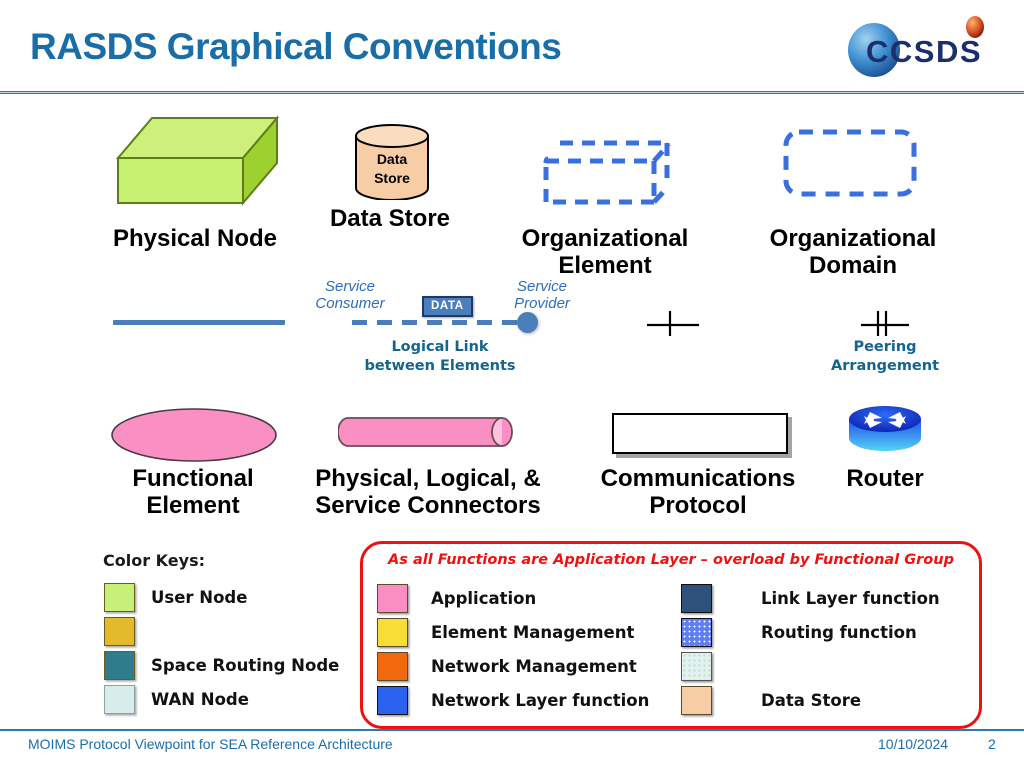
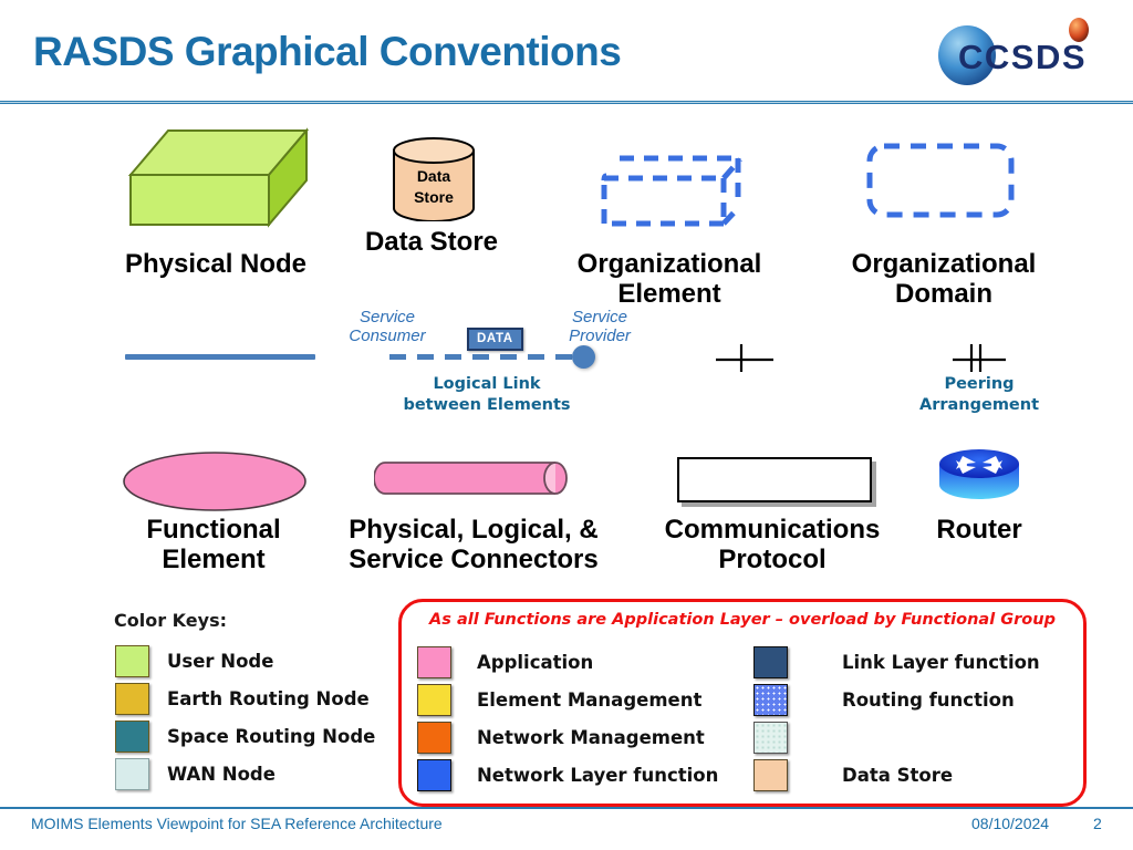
  RASDS Graphical Conventions
  CCSDS
  Physical Node
  Data
  Store
  Data Store
  Organizational
  Element
  Organizational
  Domain
  Service
  Consumer
  Service
  Provider
  DATA
  Logical Link
  between Elements
  Peering
  Arrangement
  Functional
  Element
  Physical, Logical, &
  Service Connectors
  Communications
  Protocol
  Router
  Color Keys:
  User Node
+ Earth Routing Node
  Space Routing Node
  WAN Node
  As all Functions are Application Layer – overload by Functional Group
  Application
  Element Management
  Network Management
  Network Layer function
  Link Layer function
  Routing function
  Data Store
- MOIMS Protocol Viewpoint for SEA Reference Architecture
+ MOIMS Elements Viewpoint for SEA Reference Architecture
- 10/10/2024
+ 08/10/2024
  2
